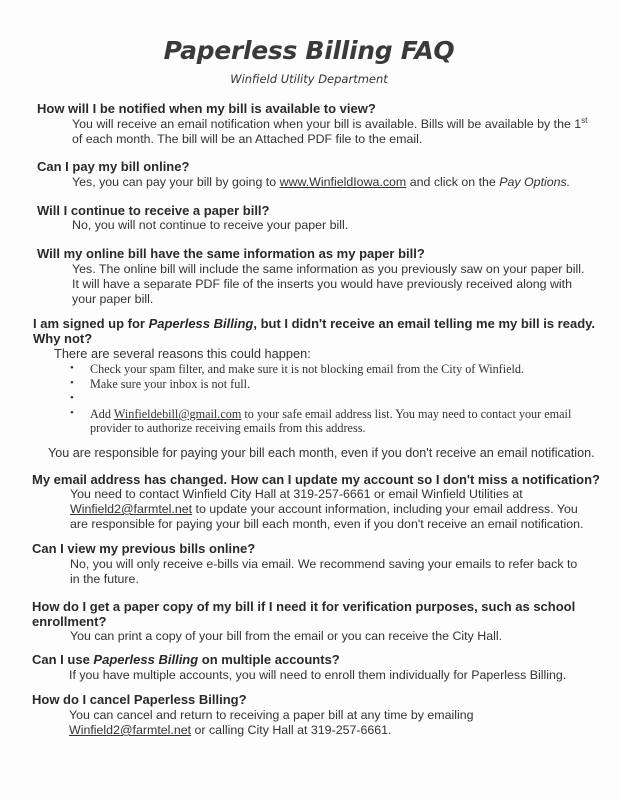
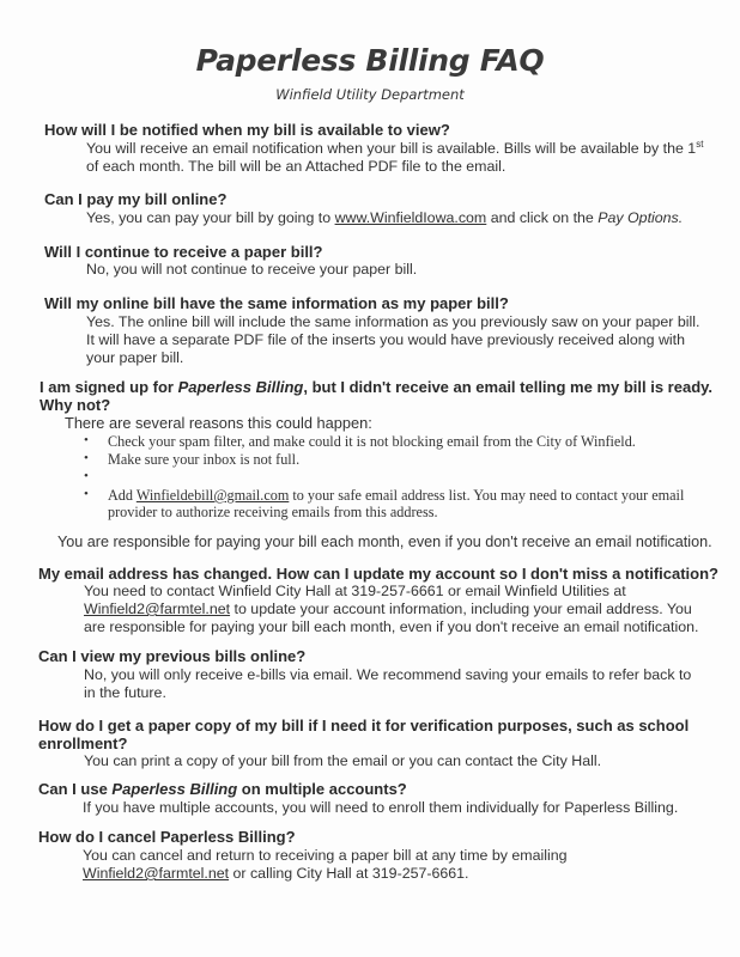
  Paperless Billing FAQ
  Winfield Utility Department
  How will I be notified when my bill is available to view?
  You will receive an email notification when your bill is available. Bills will be available by the 1st
  of each month. The bill will be an Attached PDF file to the email.
  Can I pay my bill online?
  Yes, you can pay your bill by going to www.WinfieldIowa.com and click on the Pay Options.
  Will I continue to receive a paper bill?
  No, you will not continue to receive your paper bill.
  Will my online bill have the same information as my paper bill?
  Yes. The online bill will include the same information as you previously saw on your paper bill.
  It will have a separate PDF file of the inserts you would have previously received along with
  your paper bill.
  I am signed up for Paperless Billing, but I didn't receive an email telling me my bill is ready.
  Why not?
  There are several reasons this could happen:
  •
- Check your spam filter, and make sure it is not blocking email from the City of Winfield.
+ Check your spam filter, and make could it is not blocking email from the City of Winfield.
  •
  Make sure your inbox is not full.
  •
  •
  Add Winfieldebill@gmail.com to your safe email address list. You may need to contact your email
  provider to authorize receiving emails from this address.
  You are responsible for paying your bill each month, even if you don't receive an email notification.
  My email address has changed. How can I update my account so I don't miss a notification?
  You need to contact Winfield City Hall at 319-257-6661 or email Winfield Utilities at
  Winfield2@farmtel.net to update your account information, including your email address. You
  are responsible for paying your bill each month, even if you don't receive an email notification.
  Can I view my previous bills online?
  No, you will only receive e-bills via email. We recommend saving your emails to refer back to
  in the future.
  How do I get a paper copy of my bill if I need it for verification purposes, such as school
  enrollment?
- You can print a copy of your bill from the email or you can receive the City Hall.
+ You can print a copy of your bill from the email or you can contact the City Hall.
  Can I use Paperless Billing on multiple accounts?
  If you have multiple accounts, you will need to enroll them individually for Paperless Billing.
  How do I cancel Paperless Billing?
  You can cancel and return to receiving a paper bill at any time by emailing
  Winfield2@farmtel.net or calling City Hall at 319-257-6661.
